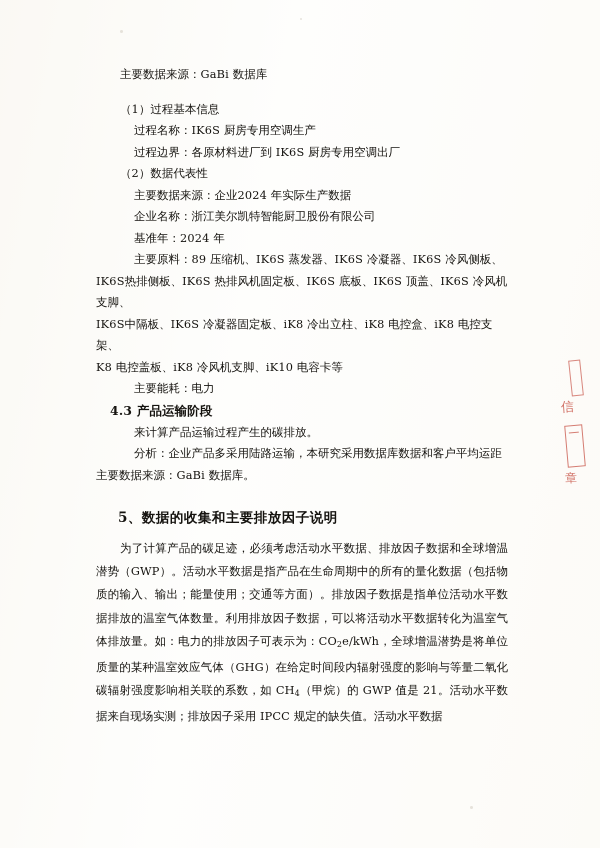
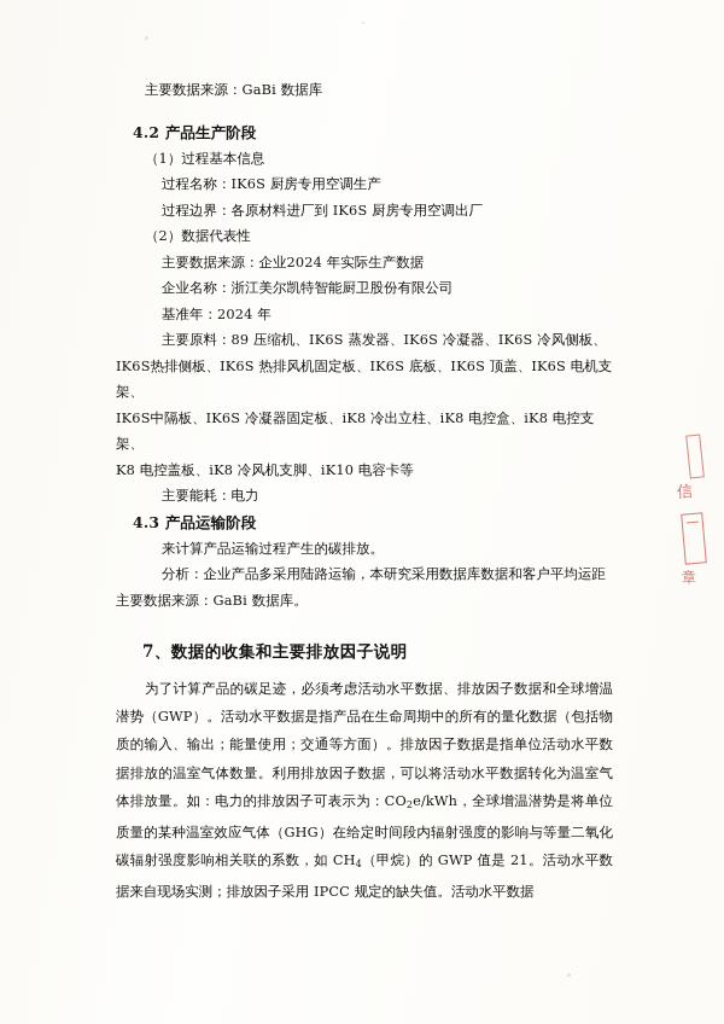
  主要数据来源：GaBi 数据库
+ 4.2 产品生产阶段
  （1）过程基本信息
  过程名称：IK6S 厨房专用空调生产
  过程边界：各原材料进厂到 IK6S 厨房专用空调出厂
  （2）数据代表性
  主要数据来源：企业2024 年实际生产数据
  企业名称：浙江美尔凯特智能厨卫股份有限公司
  基准年：2024 年
  主要原料：89 压缩机、IK6S 蒸发器、IK6S 冷凝器、IK6S 冷风侧板、
- IK6S热排侧板、IK6S 热排风机固定板、IK6S 底板、IK6S 顶盖、IK6S 冷风机支脚、
+ IK6S热排侧板、IK6S 热排风机固定板、IK6S 底板、IK6S 顶盖、IK6S 电机支架、
  IK6S中隔板、IK6S 冷凝器固定板、iK8 冷出立柱、iK8 电控盒、iK8 电控支架、
  K8 电控盖板、iK8 冷风机支脚、iK10 电容卡等
  主要能耗：电力
  4.3 产品运输阶段
  来计算产品运输过程产生的碳排放。
  分析：企业产品多采用陆路运输，本研究采用数据库数据和客户平均运距
  主要数据来源：GaBi 数据库。
- 5、数据的收集和主要排放因子说明
+ 7、数据的收集和主要排放因子说明
  为了计算产品的碳足迹，必须考虑活动水平数据、排放因子数据和全球增温潜势（GWP）。活动水平数据是指产品在生命周期中的所有的量化数据（包括物质的输入、输出；能量使用；交通等方面）。排放因子数据是指单位活动水平数据排放的温室气体数量。利用排放因子数据，可以将活动水平数据转化为温室气体排放量。如：电力的排放因子可表示为：CO2e/kWh，全球增温潜势是将单位质量的某种温室效应气体（GHG）在给定时间段内辐射强度的影响与等量二氧化碳辐射强度影响相关联的系数，如 CH4（甲烷）的 GWP 值是 21。活动水平数据来自现场实测；排放因子采用 IPCC 规定的缺失值。活动水平数据
